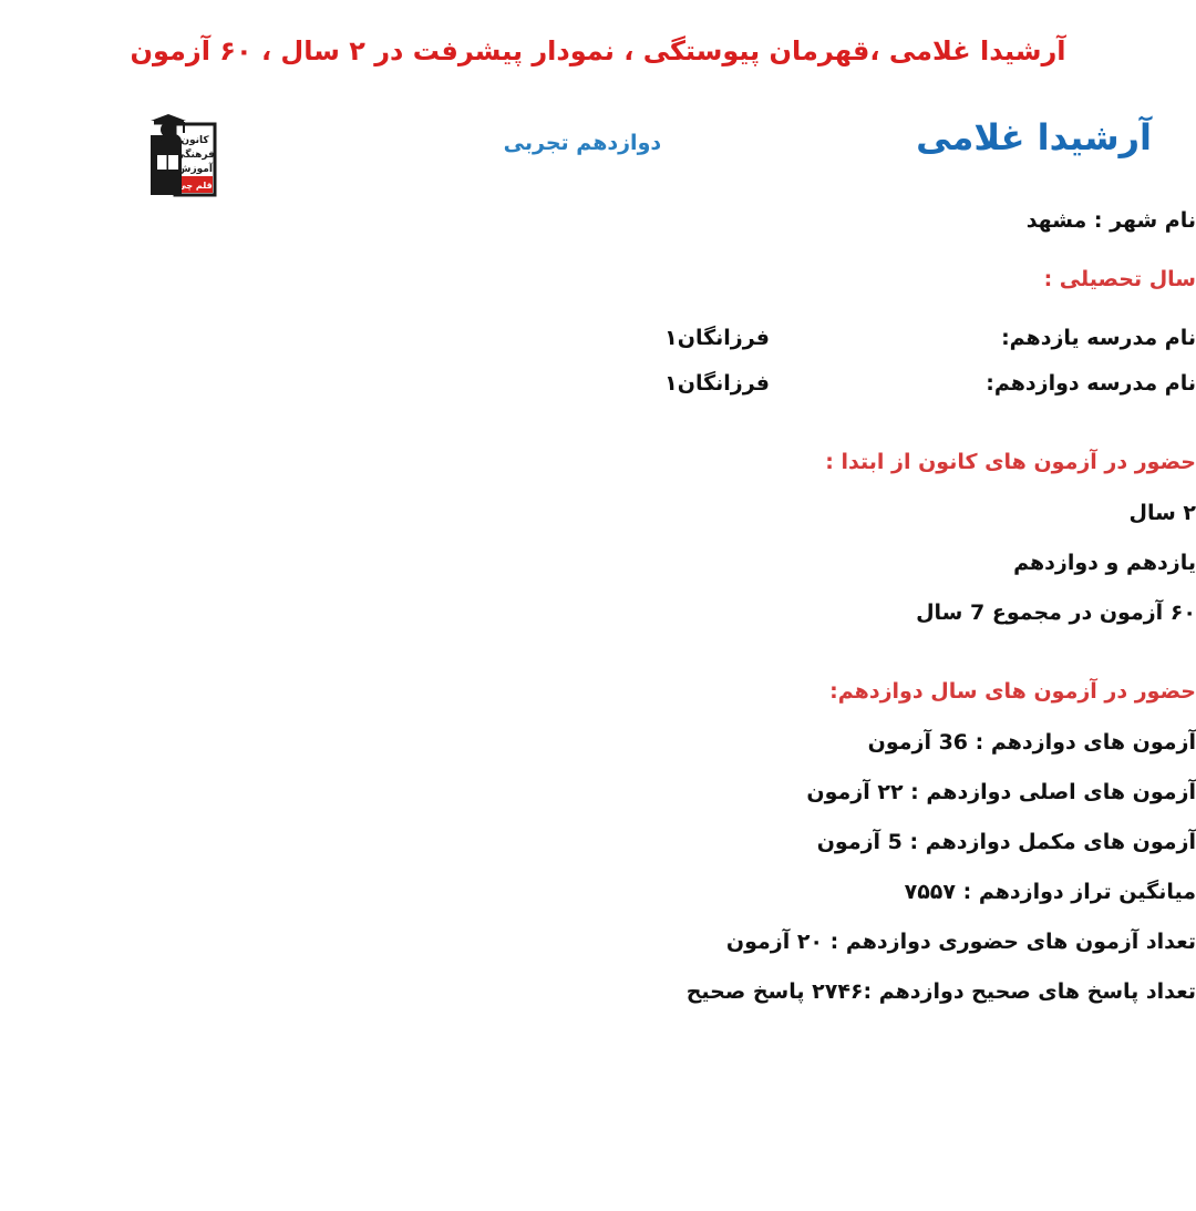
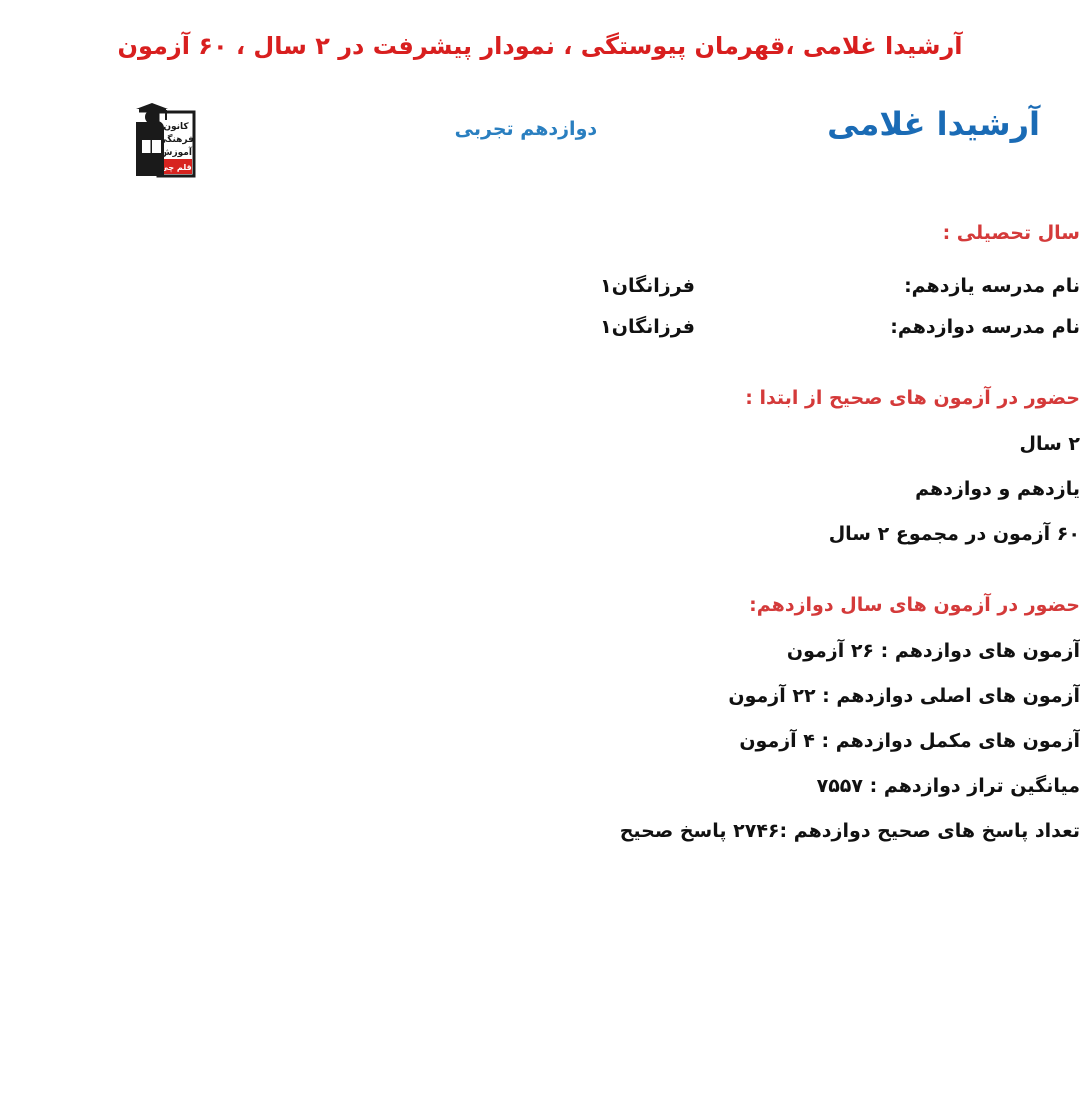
  آرشیدا غلامی ،قهرمان پیوستگی ، نمودار پیشرفت در ۲ سال ، ۶۰ آزمون
  کانون
  فرهنگ
  آموزش
  قلم چی
  آرشیدا غلامی
  دوازدهم تجربی
- نام شهر : مشهد
  سال تحصیلی :
  نام مدرسه یازدهم:
  فرزانگان۱
  نام مدرسه دوازدهم:
  فرزانگان۱
- حضور در آزمون های کانون از ابتدا :
+ حضور در آزمون های صحیح از ابتدا :
  ۲ سال
  یازدهم و دوازدهم
- ۶۰ آزمون در مجموع 7 سال
+ ۶۰ آزمون در مجموع ۲ سال
  حضور در آزمون های سال دوازدهم:
- آزمون های دوازدهم : 36 آزمون
+ آزمون های دوازدهم : ۲۶ آزمون
  آزمون های اصلی دوازدهم : ۲۲ آزمون
- آزمون های مکمل دوازدهم : 5 آزمون
+ آزمون های مکمل دوازدهم : ۴ آزمون
  میانگین تراز دوازدهم : ۷۵۵۷
- تعداد آزمون های حضوری دوازدهم : ۲۰ آزمون
  تعداد پاسخ های صحیح دوازدهم :۲۷۴۶ پاسخ صحیح
